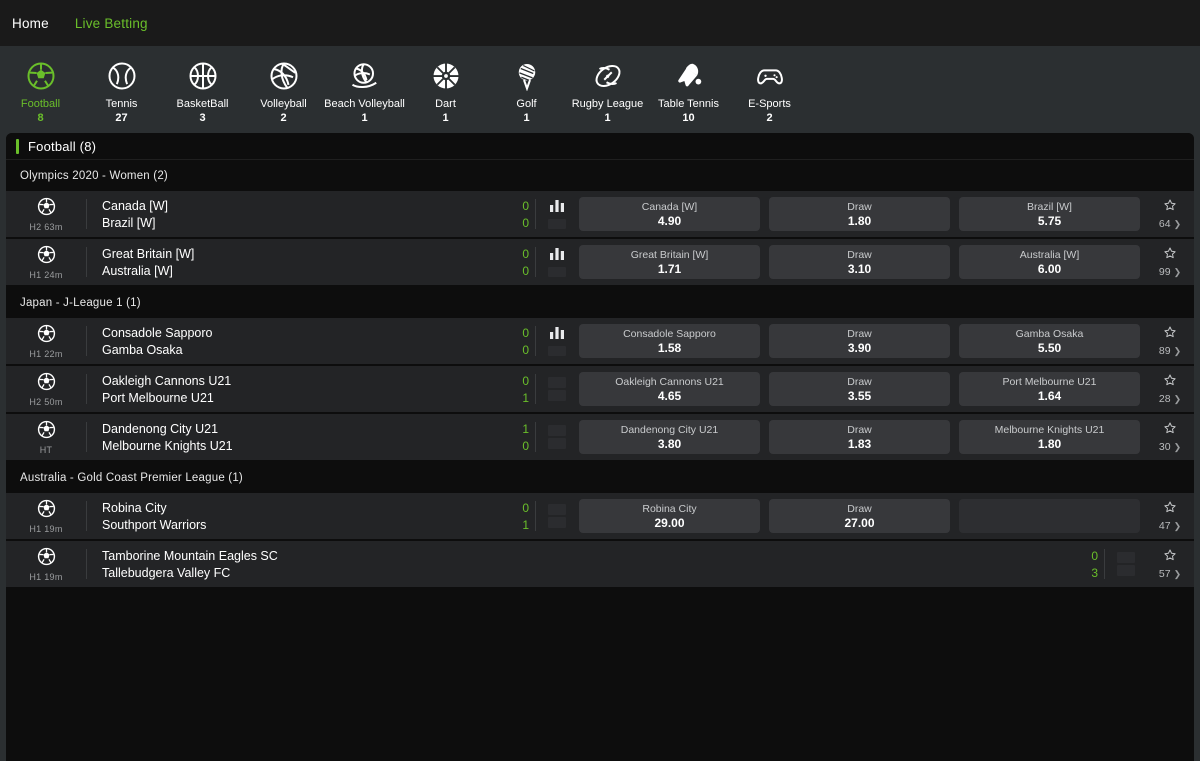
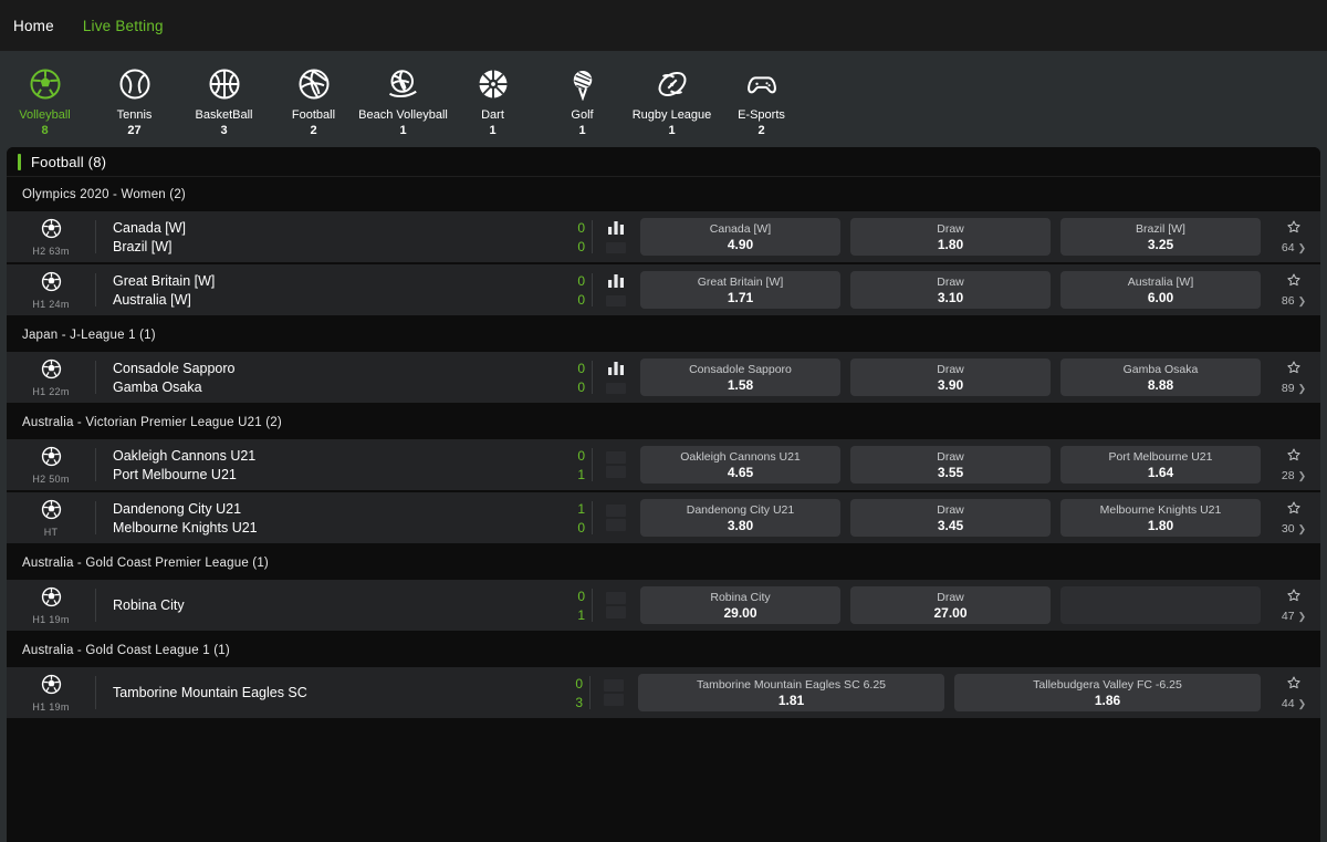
  Home
  Live Betting
- Football
+ Volleyball
  8
  Tennis
  27
  BasketBall
  3
- Volleyball
+ Football
  2
  Beach Volleyball
  1
  Dart
  1
  Golf
  1
  Rugby League
  1
- Table Tennis
- 10
  E-Sports
  2
  Football (8)
  Olympics 2020 - Women (2)
  H2 63m
  Canada [W]
  Brazil [W]
  0
  0
  Canada [W]
  4.90
  Draw
  1.80
  Brazil [W]
- 5.75
+ 3.25
  64
  ❯
  H1 24m
  Great Britain [W]
  Australia [W]
  0
  0
  Great Britain [W]
  1.71
  Draw
  3.10
  Australia [W]
  6.00
- 99
+ 86
  ❯
  Japan - J-League 1 (1)
  H1 22m
  Consadole Sapporo
  Gamba Osaka
  0
  0
  Consadole Sapporo
  1.58
  Draw
  3.90
  Gamba Osaka
- 5.50
+ 8.88
  89
  ❯
+ Australia - Victorian Premier League U21 (2)
  H2 50m
  Oakleigh Cannons U21
  Port Melbourne U21
  0
  1
  Oakleigh Cannons U21
  4.65
  Draw
  3.55
  Port Melbourne U21
  1.64
  28
  ❯
  HT
  Dandenong City U21
  Melbourne Knights U21
  1
  0
  Dandenong City U21
  3.80
  Draw
- 1.83
+ 3.45
  Melbourne Knights U21
  1.80
  30
  ❯
  Australia - Gold Coast Premier League (1)
  H1 19m
  Robina City
- Southport Warriors
  0
  1
  Robina City
  29.00
  Draw
  27.00
  47
  ❯
+ Australia - Gold Coast League 1 (1)
  H1 19m
  Tamborine Mountain Eagles SC
- Tallebudgera Valley FC
  0
  3
+ Tamborine Mountain Eagles SC 6.25
+ 1.81
+ Tallebudgera Valley FC -6.25
+ 1.86
- 57
+ 44
  ❯
